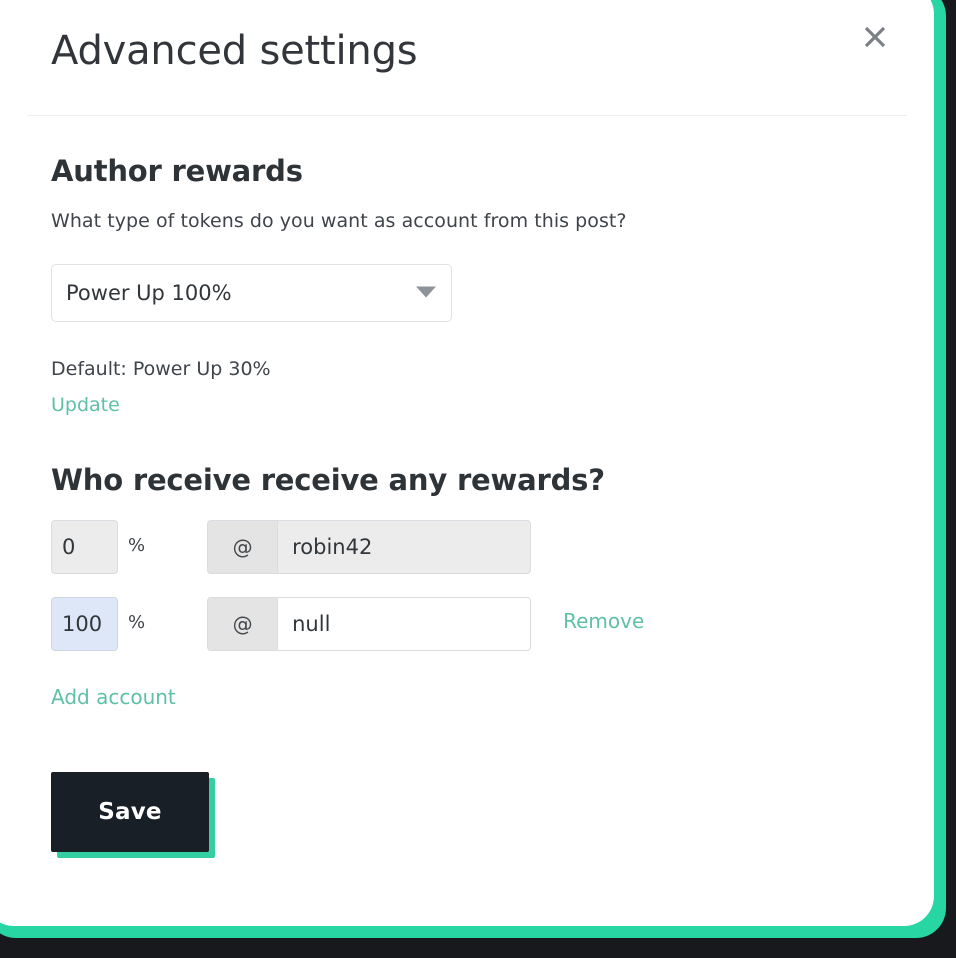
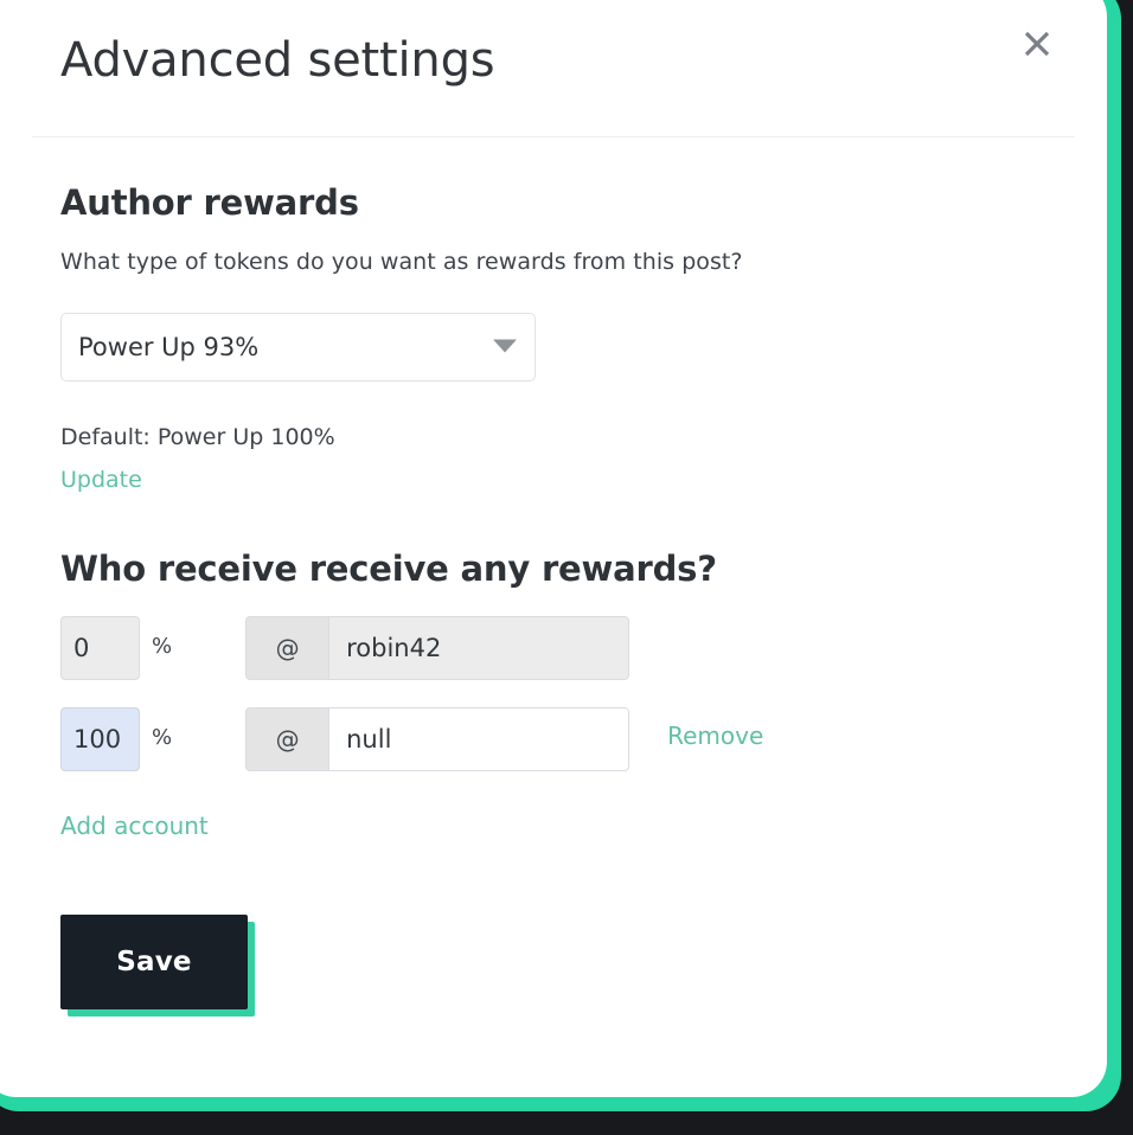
  Advanced settings
  Author rewards
- What type of tokens do you want as account from this post?
+ What type of tokens do you want as rewards from this post?
- Power Up 100%
+ Power Up 93%
- Default: Power Up 30%
+ Default: Power Up 100%
  Update
  Who receive receive any rewards?
  0
  %
  @
  robin42
  100
  %
  @
  null
  Remove
  Add account
  Save
